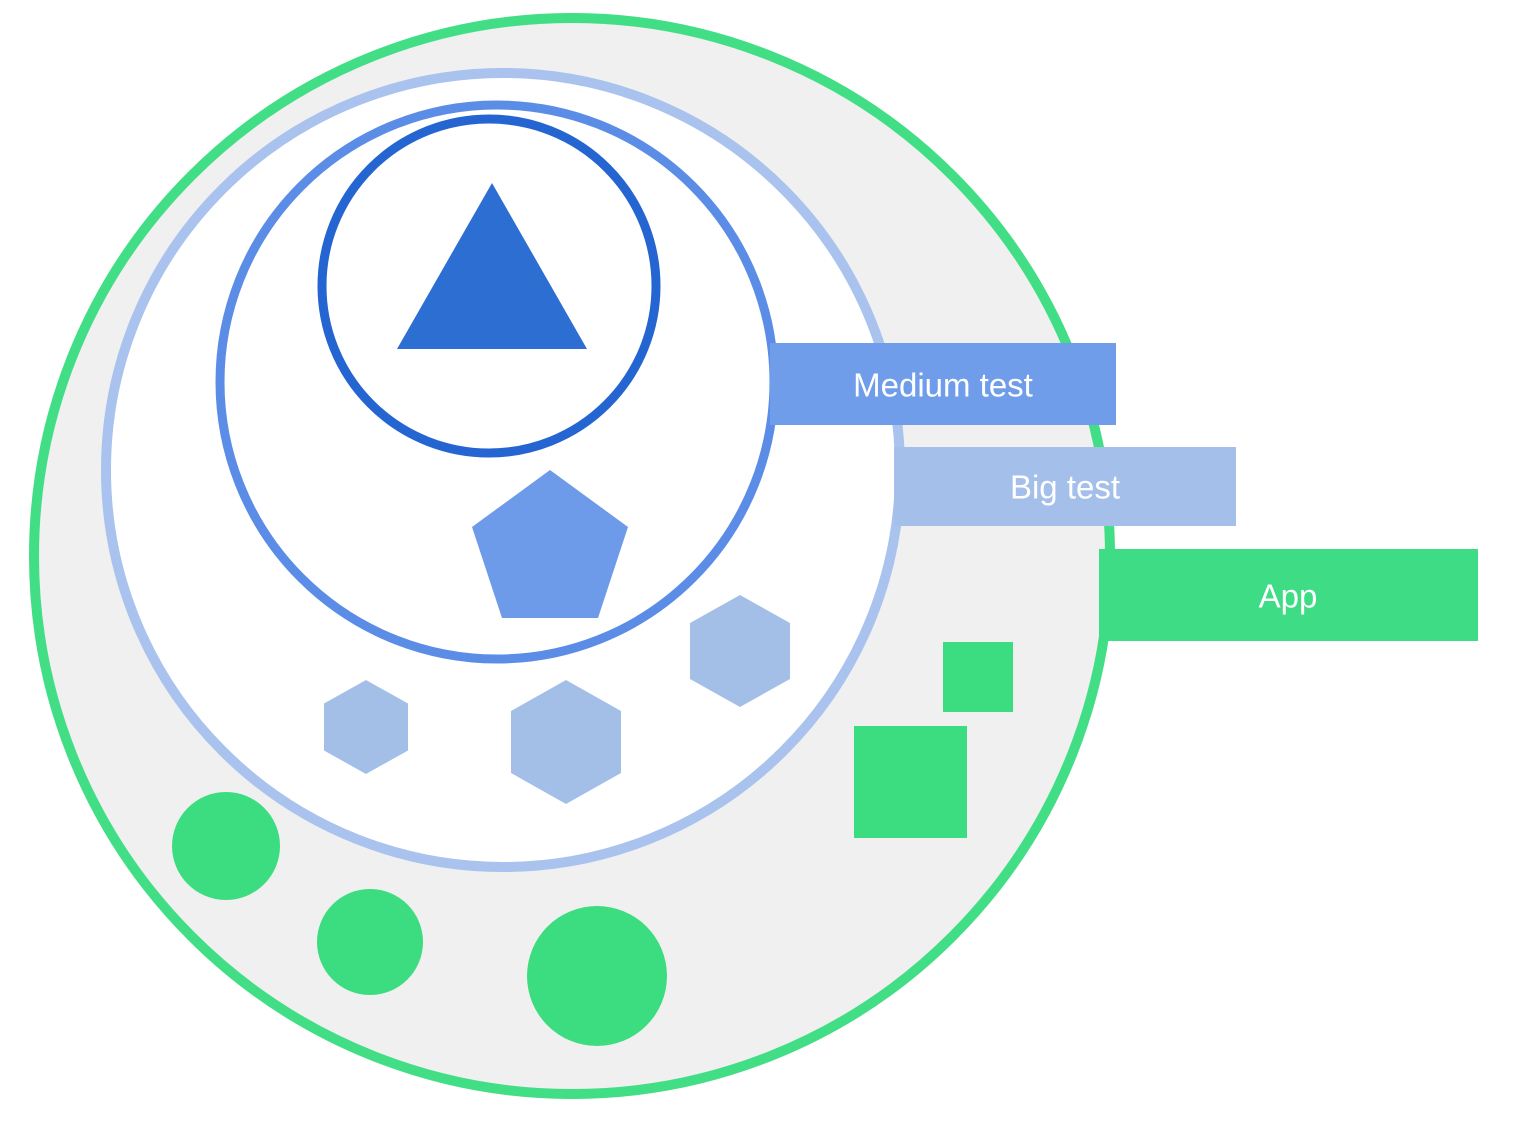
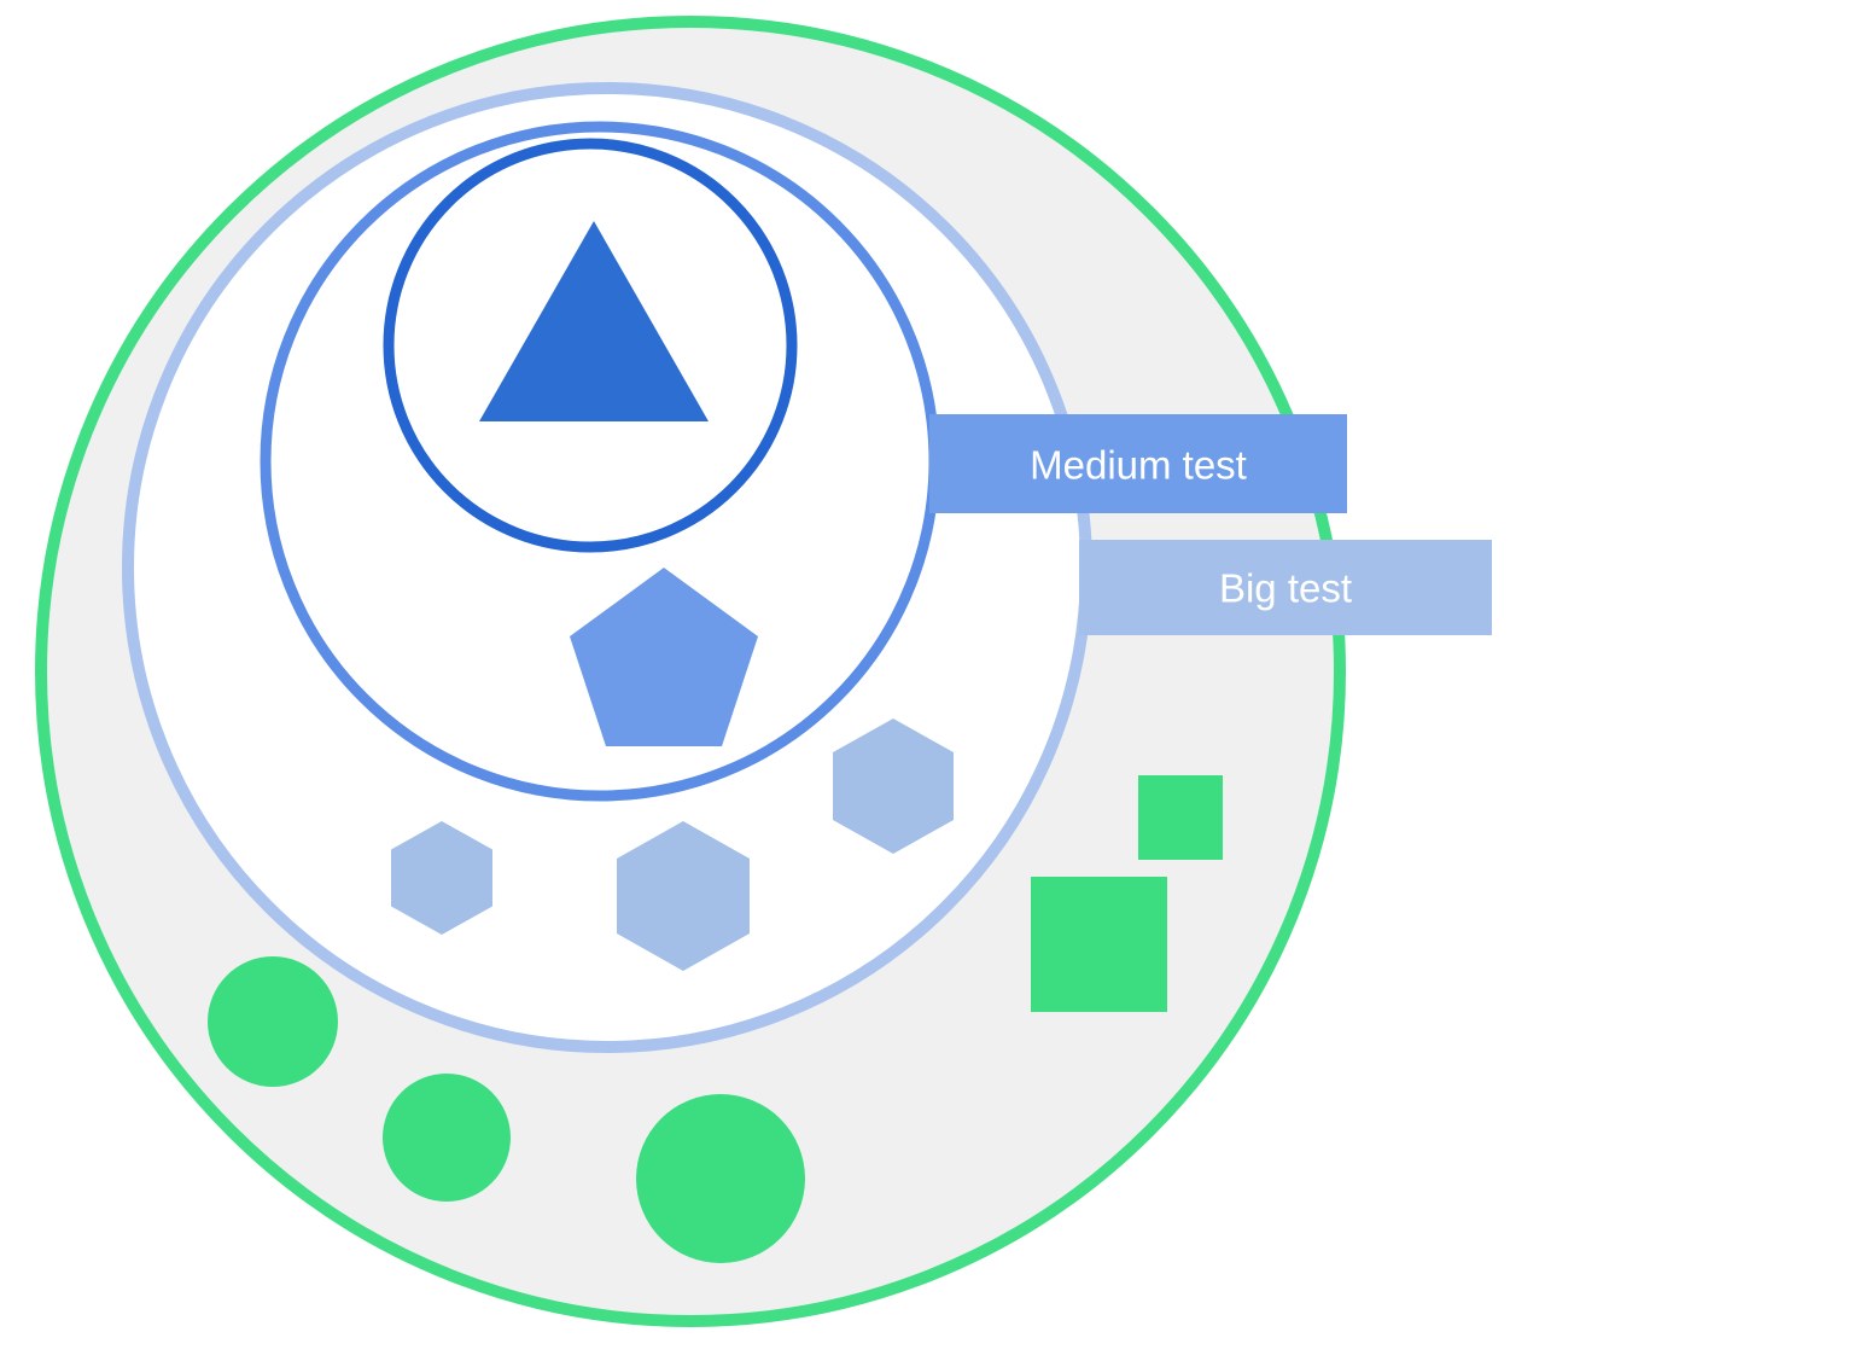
  Medium test
  Big test
- App
